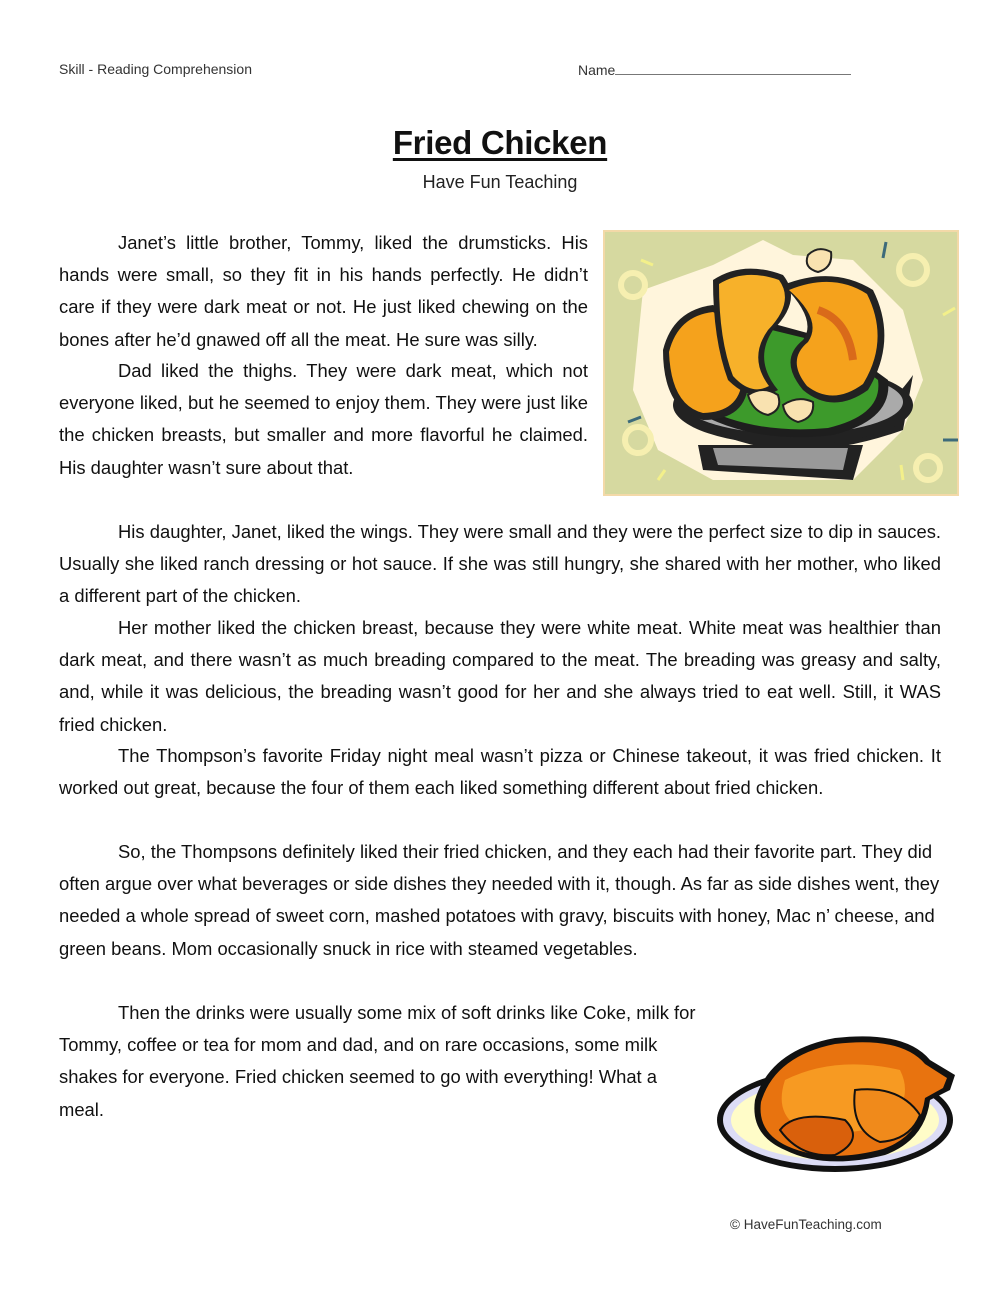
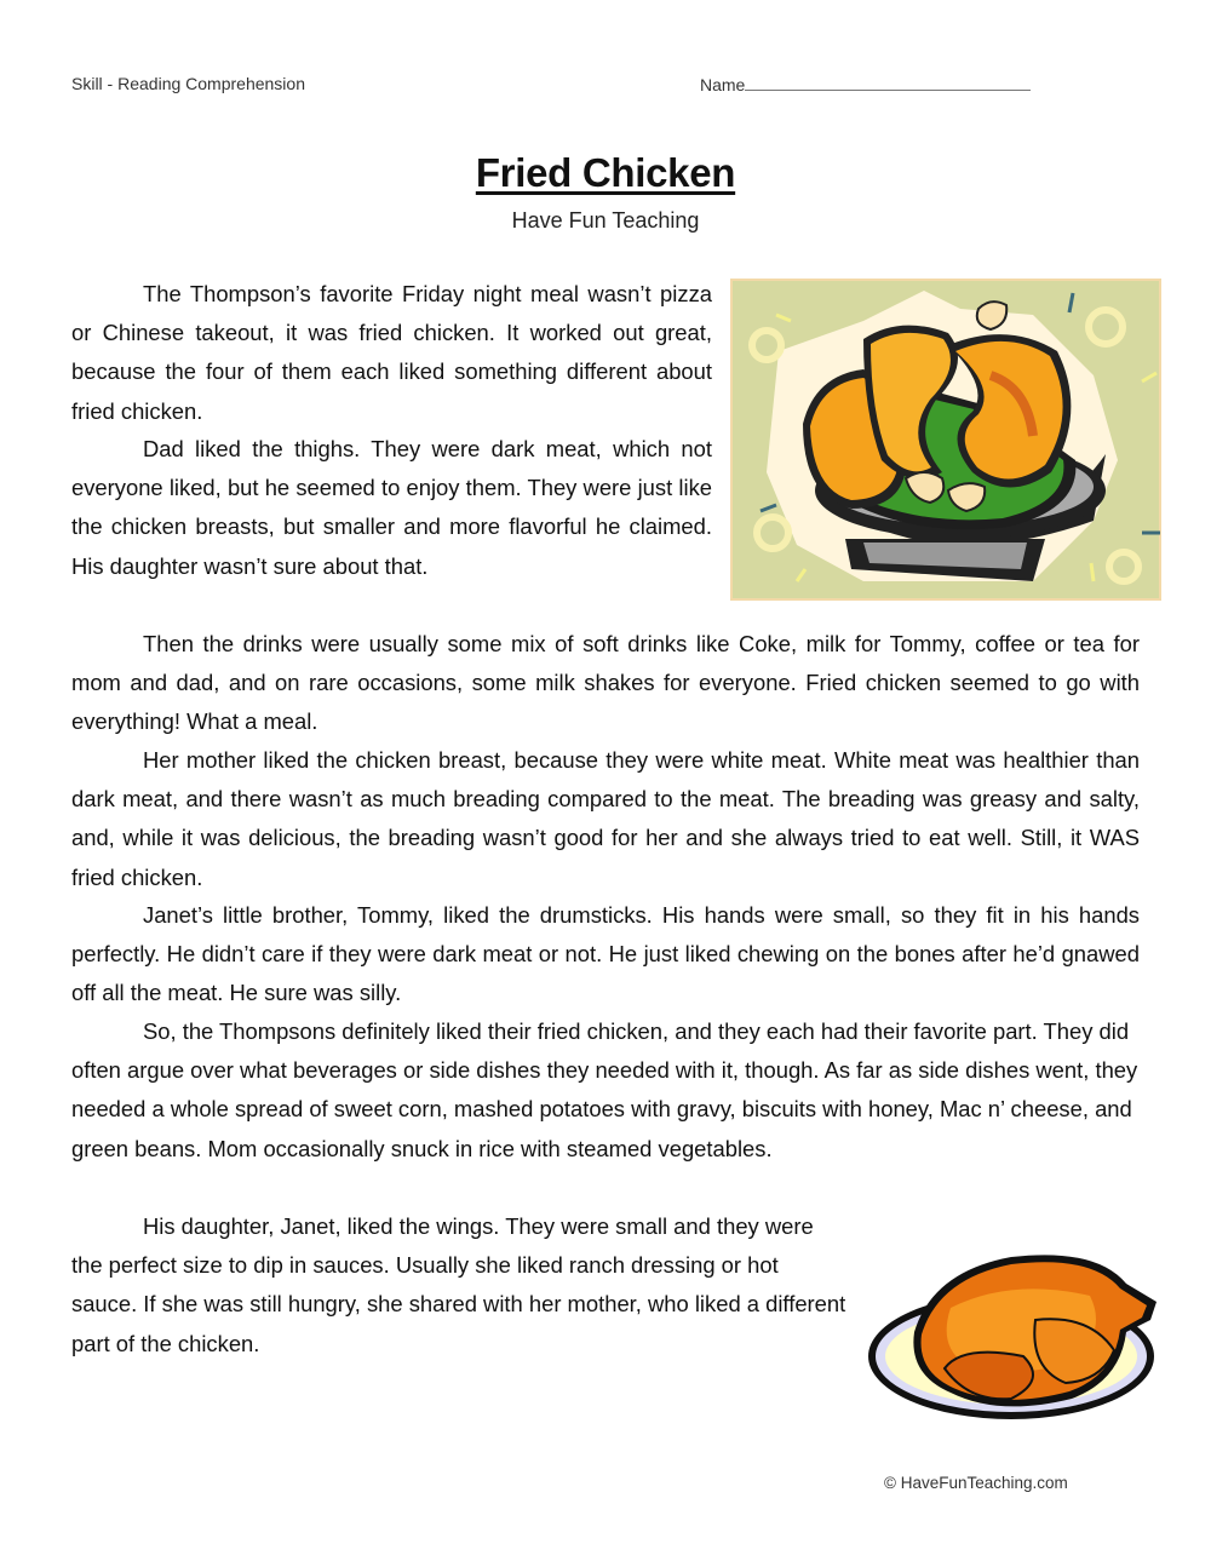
  Skill - Reading Comprehension
  Name
  Fried Chicken
  Have Fun Teaching
- Janet’s little brother, Tommy, liked the drumsticks. His hands were small, so they fit in his hands perfectly. He didn’t care if they were dark meat or not. He just liked chewing on the bones after he’d gnawed off all the meat. He sure was silly.
+ The Thompson’s favorite Friday night meal wasn’t pizza or Chinese takeout, it was fried chicken. It worked out great, because the four of them each liked something different about fried chicken.
  Dad liked the thighs. They were dark meat, which not everyone liked, but he seemed to enjoy them. They were just like the chicken breasts, but smaller and more flavorful he claimed. His daughter wasn’t sure about that.
- His daughter, Janet, liked the wings. They were small and they were the perfect size to dip in sauces. Usually she liked ranch dressing or hot sauce. If she was still hungry, she shared with her mother, who liked a different part of the chicken.
+ Then the drinks were usually some mix of soft drinks like Coke, milk for Tommy, coffee or tea for mom and dad, and on rare occasions, some milk shakes for everyone. Fried chicken seemed to go with everything! What a meal.
  Her mother liked the chicken breast, because they were white meat. White meat was healthier than dark meat, and there wasn’t as much breading compared to the meat. The breading was greasy and salty, and, while it was delicious, the breading wasn’t good for her and she always tried to eat well. Still, it WAS fried chicken.
- The Thompson’s favorite Friday night meal wasn’t pizza or Chinese takeout, it was fried chicken. It worked out great, because the four of them each liked something different about fried chicken.
+ Janet’s little brother, Tommy, liked the drumsticks. His hands were small, so they fit in his hands perfectly. He didn’t care if they were dark meat or not. He just liked chewing on the bones after he’d gnawed off all the meat. He sure was silly.
  So, the Thompsons definitely liked their fried chicken, and they each had their favorite part. They did often argue over what beverages or side dishes they needed with it, though. As far as side dishes went, they needed a whole spread of sweet corn, mashed potatoes with gravy, biscuits with honey, Mac n’ cheese, and green beans. Mom occasionally snuck in rice with steamed vegetables.
- Then the drinks were usually some mix of soft drinks like Coke, milk for Tommy, coffee or tea for mom and dad, and on rare occasions, some milk shakes for everyone. Fried chicken seemed to go with everything! What a meal.
+ His daughter, Janet, liked the wings. They were small and they were the perfect size to dip in sauces. Usually she liked ranch dressing or hot sauce. If she was still hungry, she shared with her mother, who liked a different part of the chicken.
  © HaveFunTeaching.com
